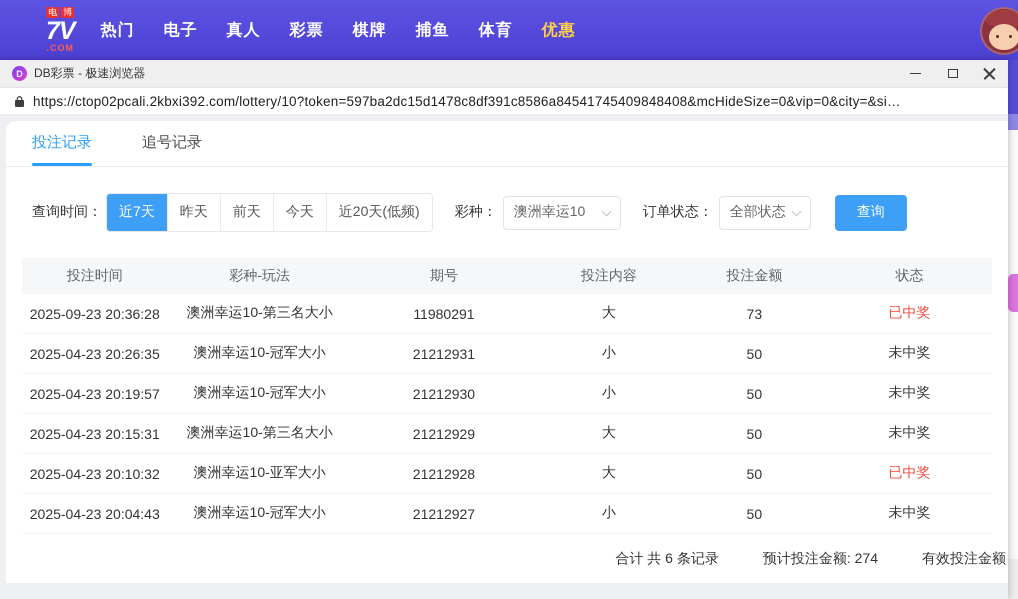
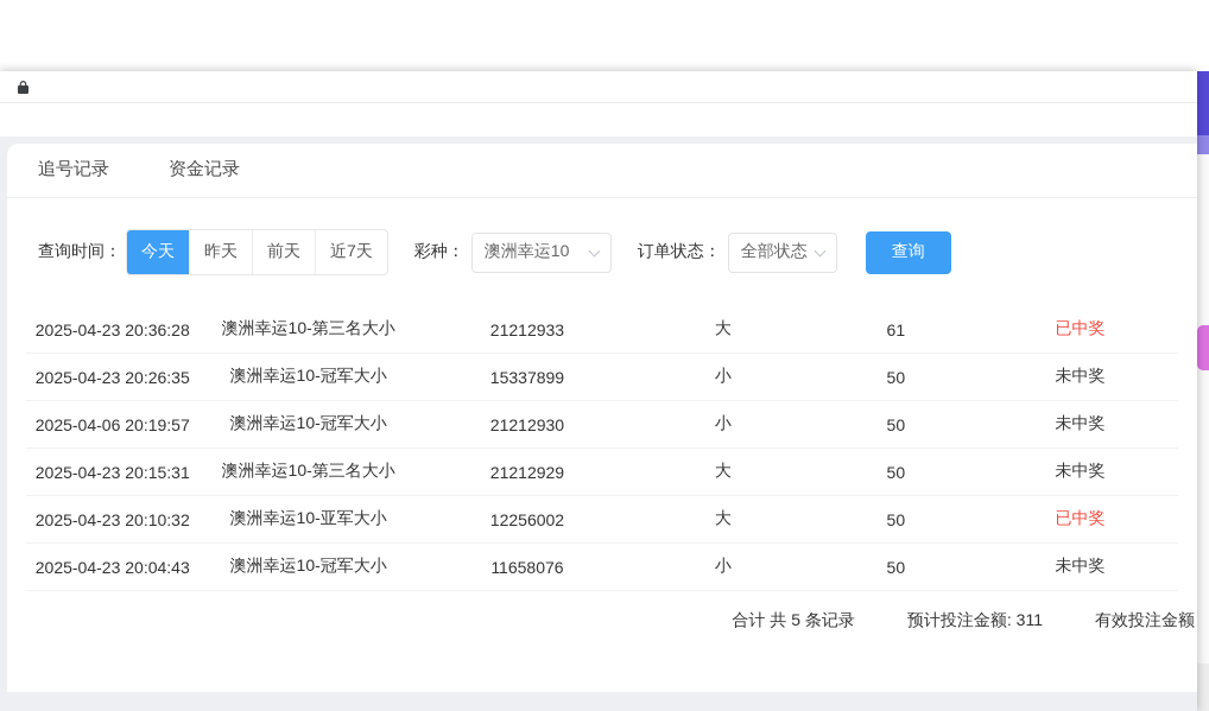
- 电
- 博
- 7V
- .COM
- 热门
- 电子
- 真人
- 彩票
- 棋牌
- 捕鱼
- 体育
- 优惠
- D
- DB彩票 - 极速浏览器
- https://ctop02pcali.2kbxi392.com/lottery/10?token=597ba2dc15d1478c8df391c8586a84541745409848408&mcHideSize=0&vip=0&city=&si…
- 投注记录
  追号记录
+ 资金记录
  查询时间：
- 近7天
+ 今天
  昨天
  前天
- 今天
+ 近7天
- 近20天(低频)
  彩种：
  澳洲幸运10
  订单状态：
  全部状态
  查询
- 投注时间
- 彩种-玩法
- 期号
- 投注内容
- 投注金额
- 状态
- 2025-09-23 20:36:28
+ 2025-04-23 20:36:28
  澳洲幸运10-第三名大小
- 11980291
+ 21212933
  大
- 73
+ 61
  已中奖
  2025-04-23 20:26:35
  澳洲幸运10-冠军大小
- 21212931
+ 15337899
  小
  50
  未中奖
- 2025-04-23 20:19:57
+ 2025-04-06 20:19:57
  澳洲幸运10-冠军大小
  21212930
  小
  50
  未中奖
  2025-04-23 20:15:31
  澳洲幸运10-第三名大小
  21212929
  大
  50
  未中奖
  2025-04-23 20:10:32
  澳洲幸运10-亚军大小
- 21212928
+ 12256002
  大
  50
  已中奖
  2025-04-23 20:04:43
  澳洲幸运10-冠军大小
- 21212927
+ 11658076
  小
  50
  未中奖
- 合计 共 6 条记录
+ 合计 共 5 条记录
- 预计投注金额: 274
+ 预计投注金额: 311
  有效投注金额
